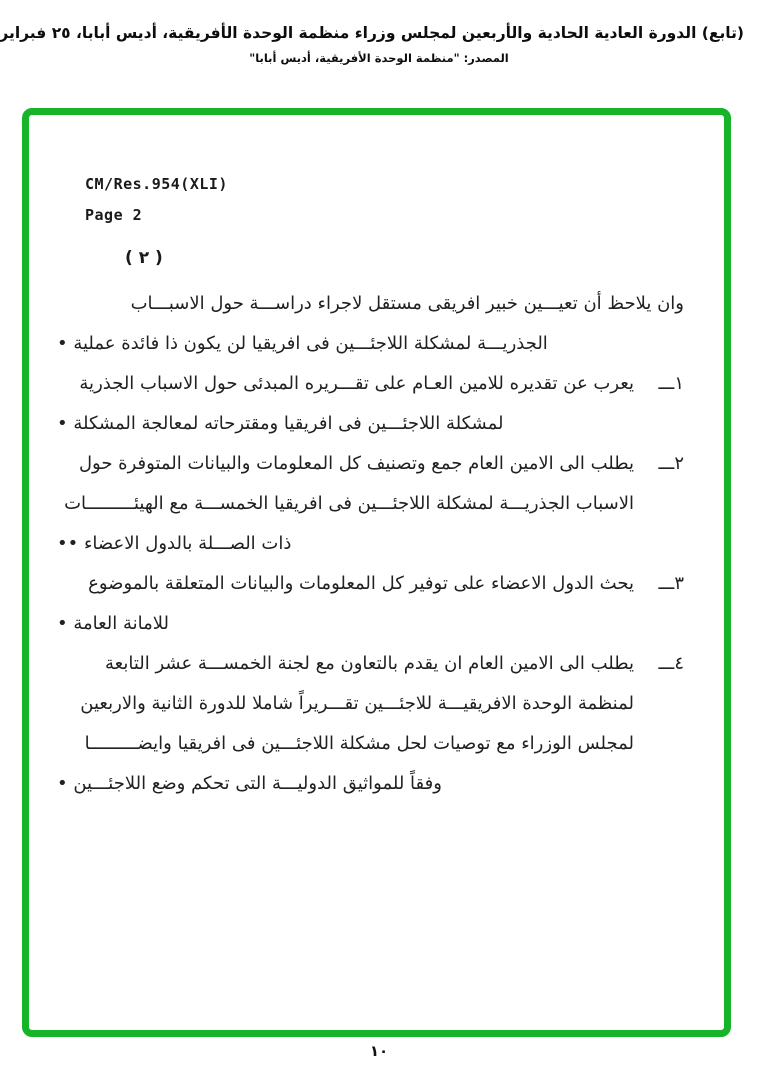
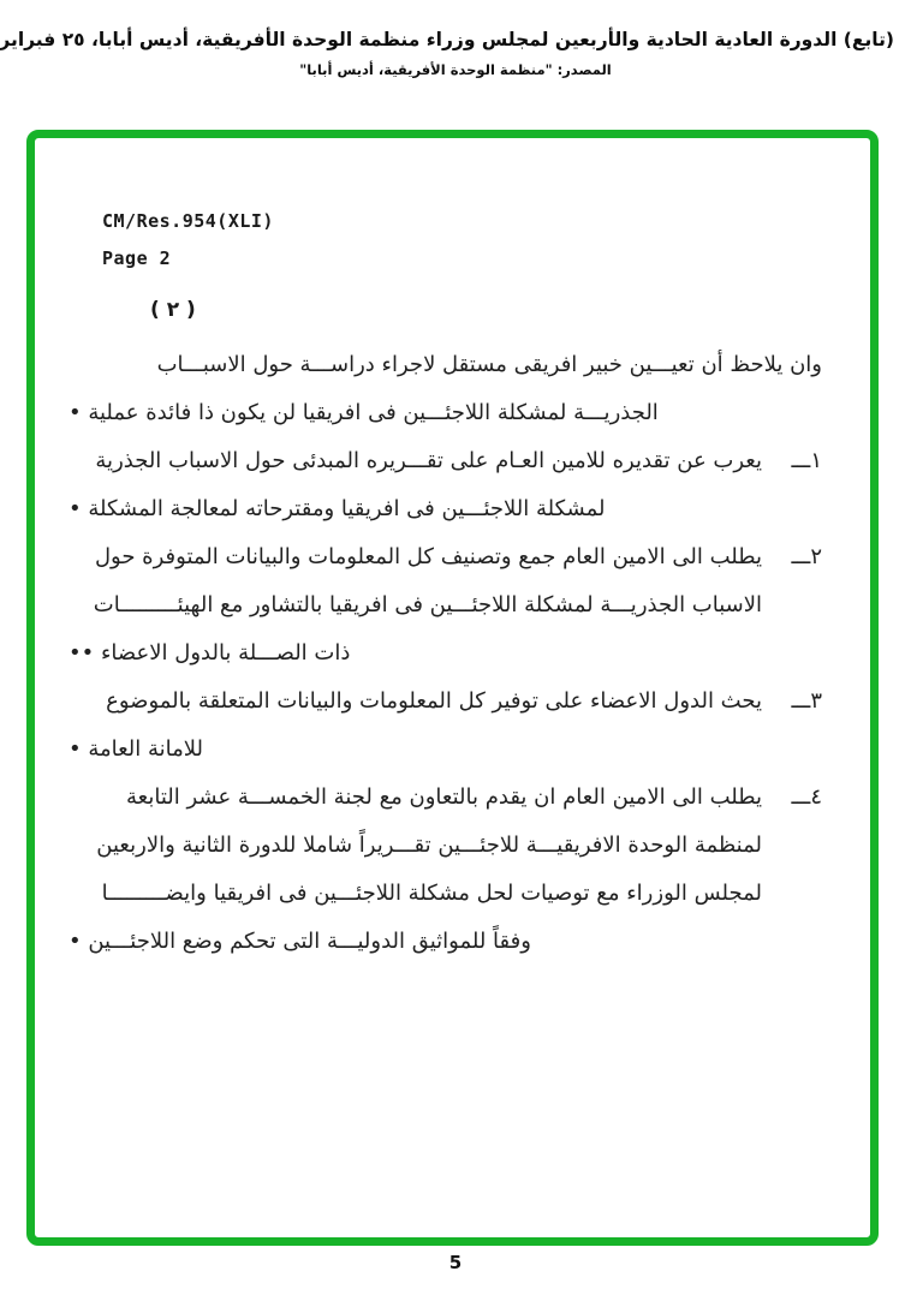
  (تابع) الدورة العادية الحادية والأربعين لمجلس وزراء منظمة الوحدة الأفريقية، أديس أبابا، ٢٥ فبراير
  المصدر: "منظمة الوحدة الأفريقية، أديس أبابا"
  CM/Res.954(XLI)
  Page 2
  ( ٢ )
  وان يلاحظ أن تعيـــين خبير افريقى مستقل لاجراء دراســـة حول الاسبـــاب
  الجذريـــة لمشكلة اللاجئـــين فى افريقيا لن يكون ذا فائدة عملية •
  ١ـــ
  يعرب عن تقديره للامين العـام على تقـــريره المبدئى حول الاسباب الجذرية
  لمشكلة اللاجئـــين فى افريقيا ومقترحاته لمعالجة المشكلة •
  ٢ـــ
  يطلب الى الامين العام جمع وتصنيف كل المعلومات والبيانات المتوفرة حول
- الاسباب الجذريـــة لمشكلة اللاجئـــين فى افريقيا الخمســـة مع الهيئـــــــــات
+ الاسباب الجذريـــة لمشكلة اللاجئـــين فى افريقيا بالتشاور مع الهيئـــــــــات
  ذات الصـــلة بالدول الاعضاء ••
  ٣ـــ
  يحث الدول الاعضاء على توفير كل المعلومات والبيانات المتعلقة بالموضوع
  للامانة العامة •
  ٤ـــ
  يطلب الى الامين العام ان يقدم بالتعاون مع لجنة الخمســـة عشر التابعة
  لمنظمة الوحدة الافريقيـــة للاجئـــين تقـــريراً شاملا للدورة الثانية والاربعين
  لمجلس الوزراء مع توصيات لحل مشكلة اللاجئـــين فى افريقيا وايضـــــــــا
  وفقاً للمواثيق الدوليـــة التى تحكم وضع اللاجئـــين •
- ١٠
+ 5
